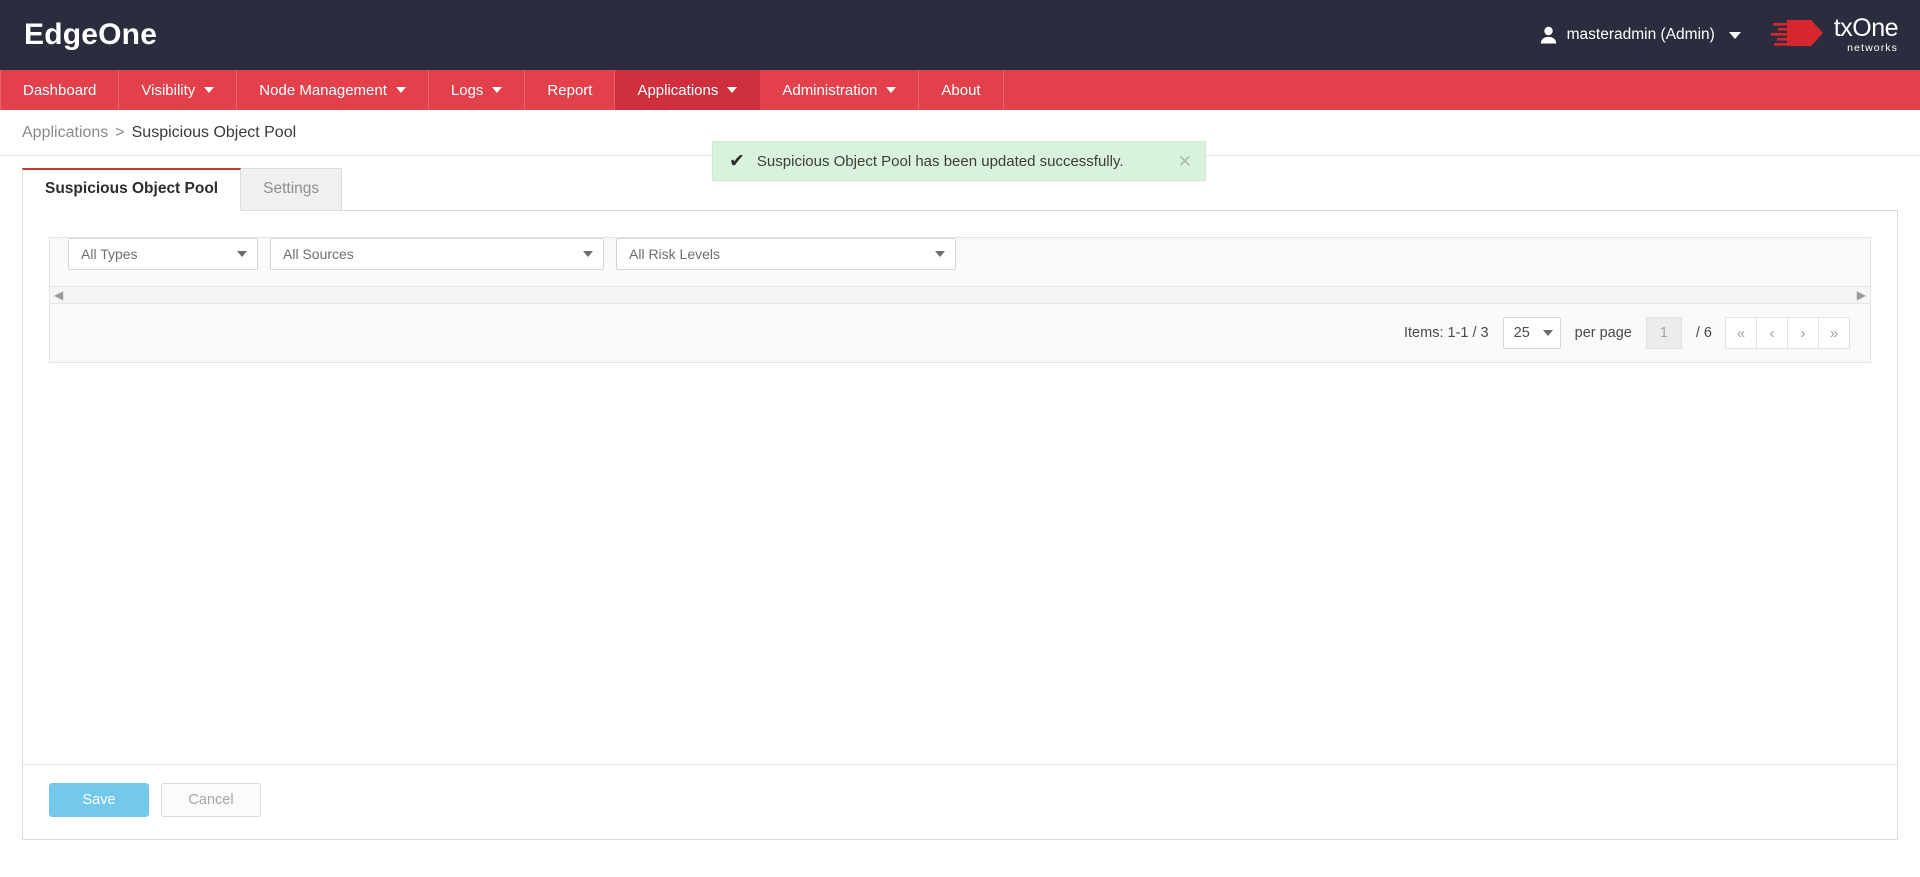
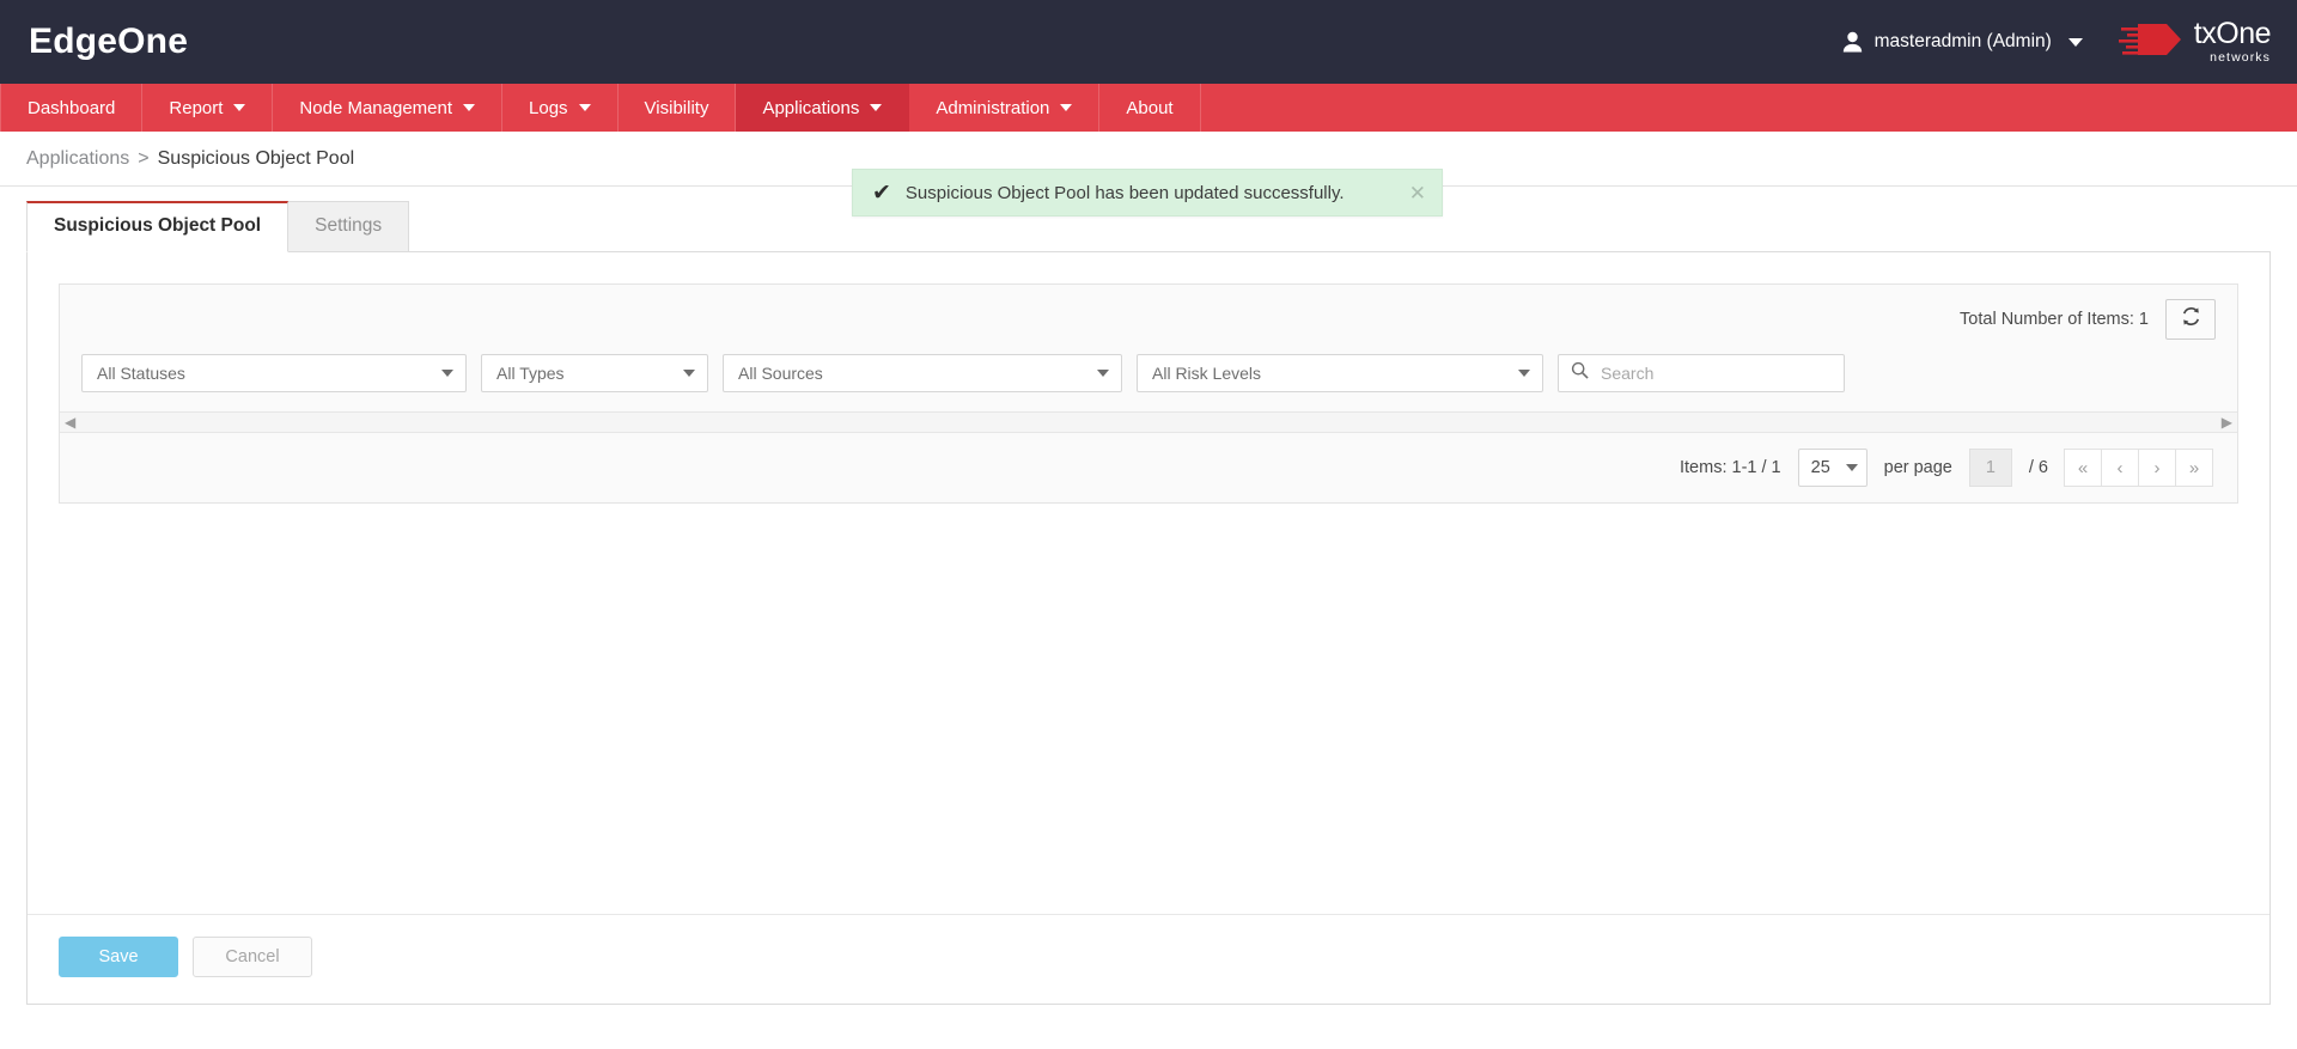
  EdgeOne
  masteradmin (Admin)
  txOne
  networks
  Dashboard
- Visibility
+ Report
  Node Management
  Logs
- Report
+ Visibility
  Applications
  Administration
  About
  Applications
  >
  Suspicious Object Pool
  ✔
  Suspicious Object Pool has been updated successfully.
  ✕
  Suspicious Object Pool
  Settings
+ Total Number of Items: 1
+ All Statuses
  All Types
  All Sources
  All Risk Levels
+ Search
  ◀
  ▶
- Items: 1-1 / 3
+ Items: 1-1 / 1
  25
  per page
  1
  / 6
  «
  ‹
  ›
  »
  Save
  Cancel
